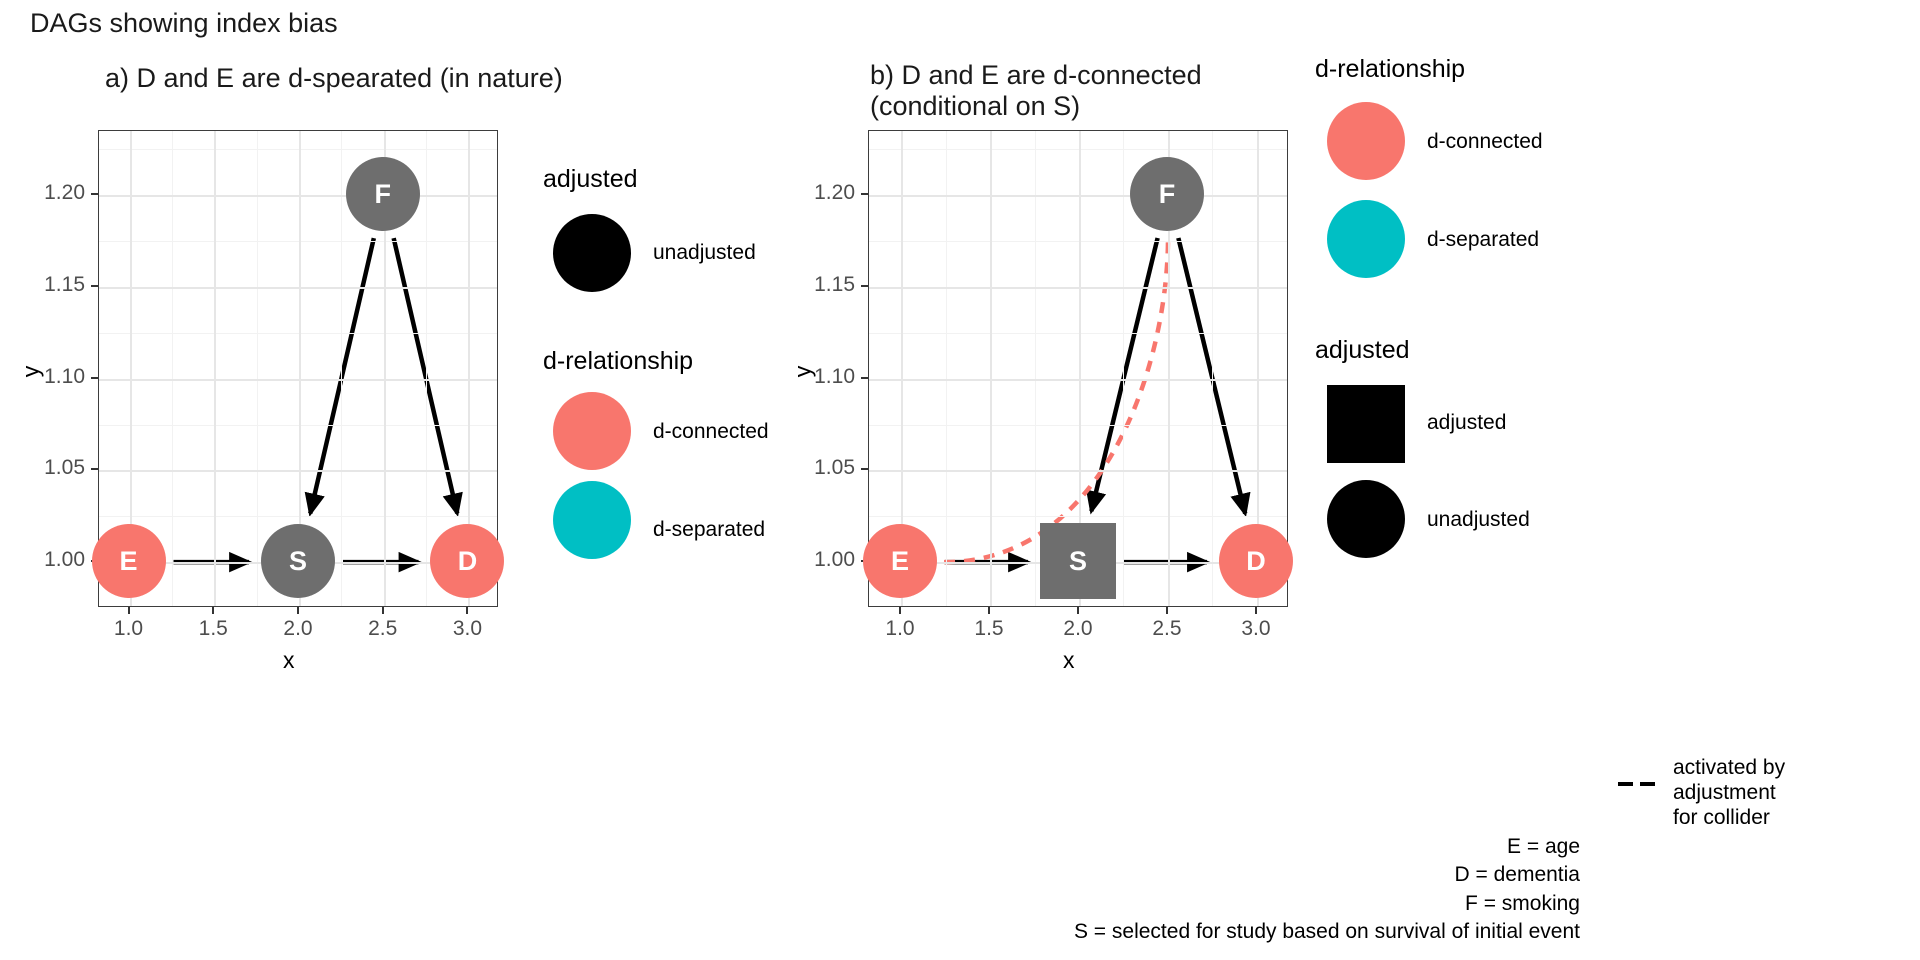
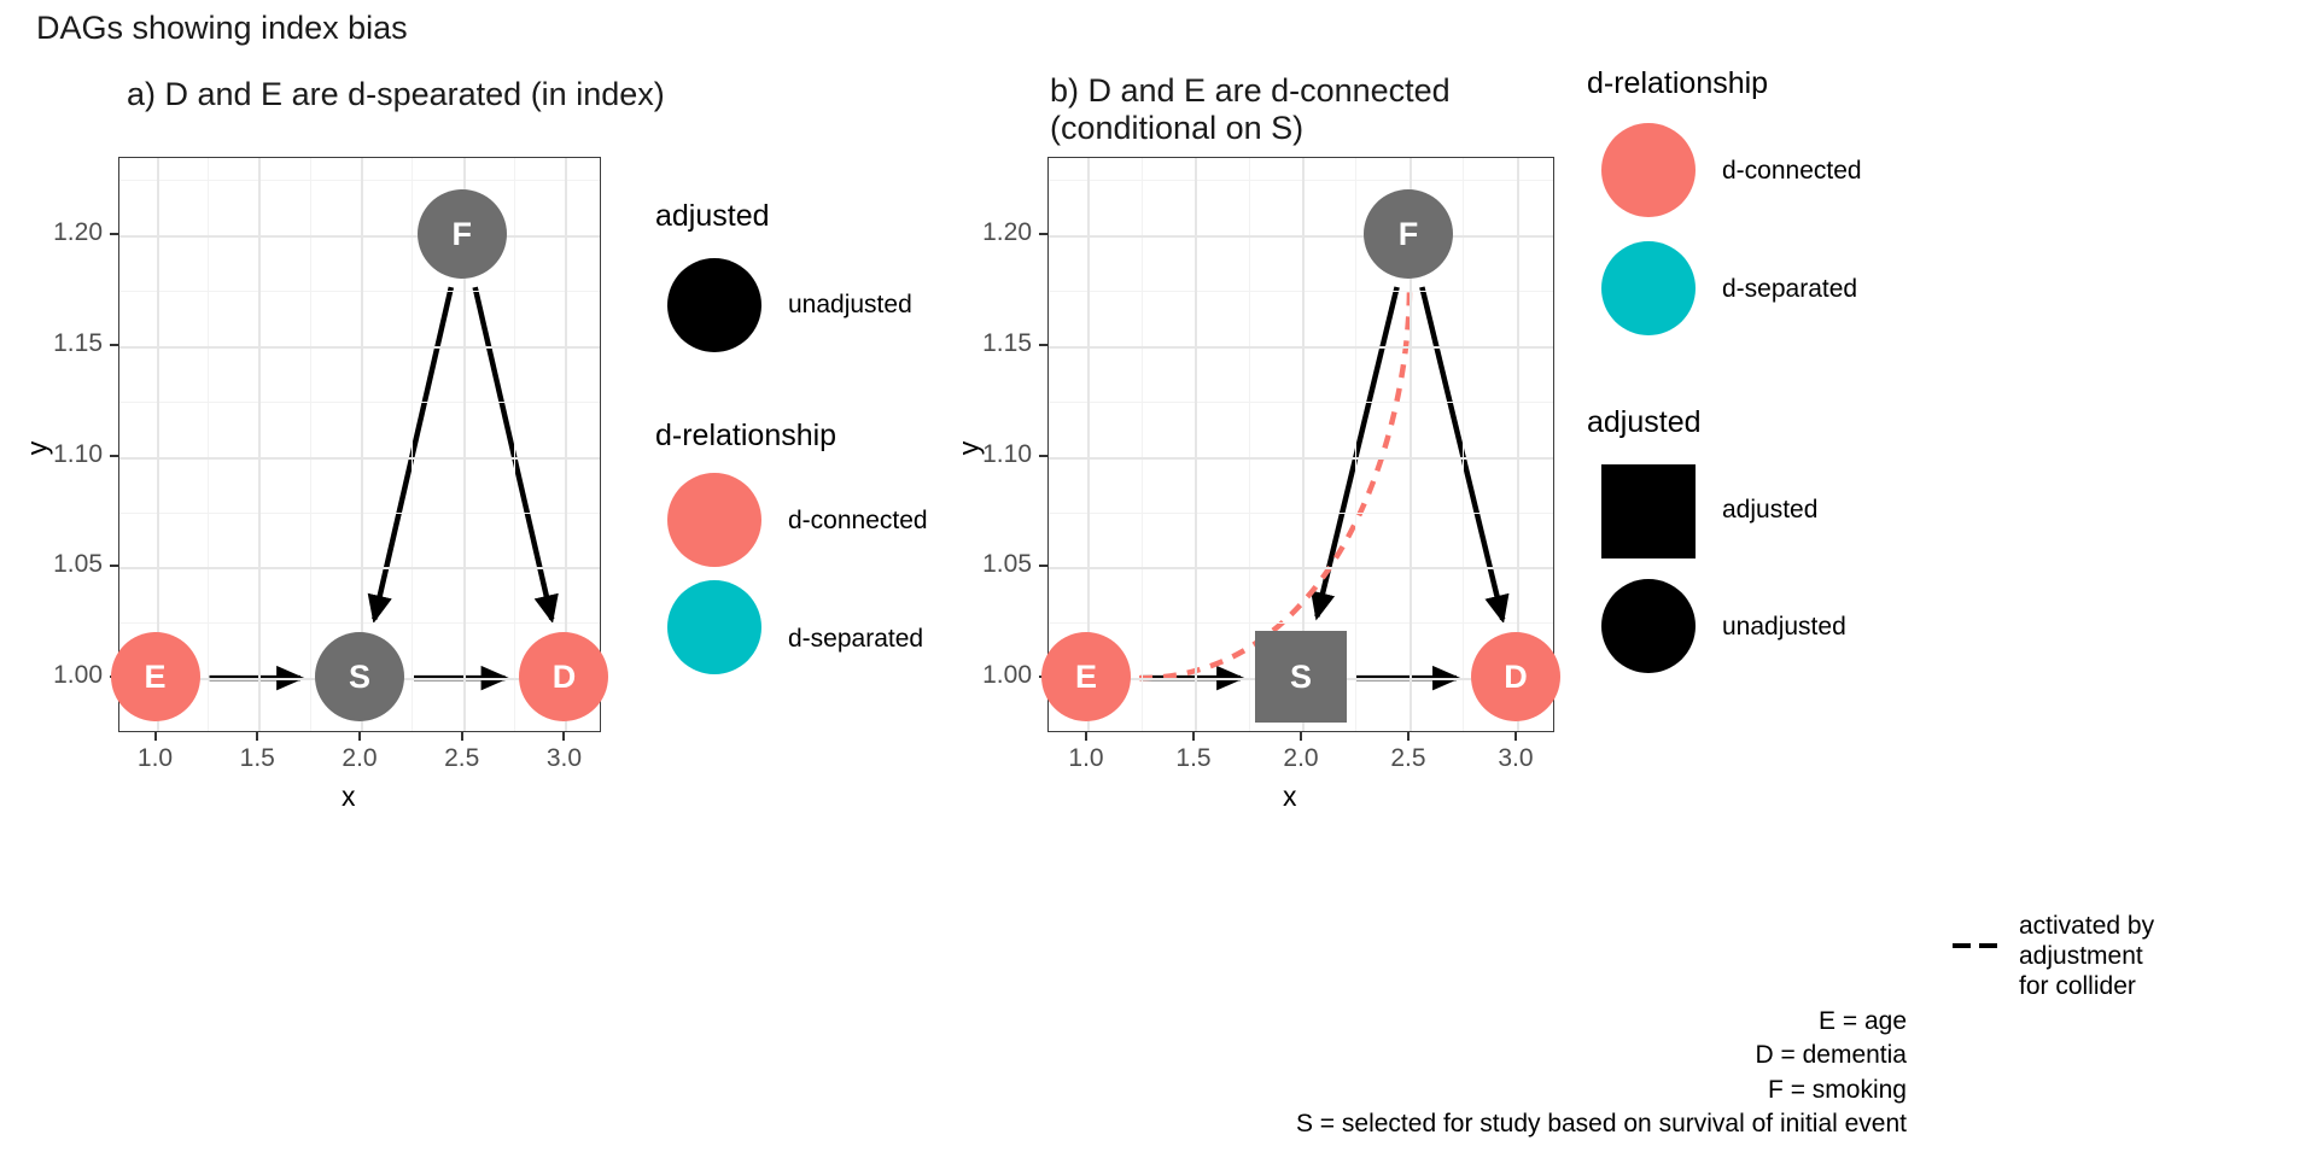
  DAGs showing index bias
- a) D and E are d-spearated (in nature)
+ a) D and E are d-spearated (in index)
  1.00
  1.05
  1.10
  1.15
  1.20
  1.0
  1.5
  2.0
  2.5
  3.0
  x
  E
  S
  D
  F
  adjusted
  unadjusted
  d-relationship
  d-connected
  d-separated
  b) D and E are d-connected
  (conditional on S)
  1.00
  1.05
  1.10
  1.15
  1.20
  1.0
  1.5
  2.0
  2.5
  3.0
  x
  E
  S
  D
  F
  d-relationship
  d-connected
  d-separated
  adjusted
  adjusted
  unadjusted
  activated by
  adjustment
  for collider
  E = age
  D = dementia
  F = smoking
  S = selected for study based on survival of initial event
